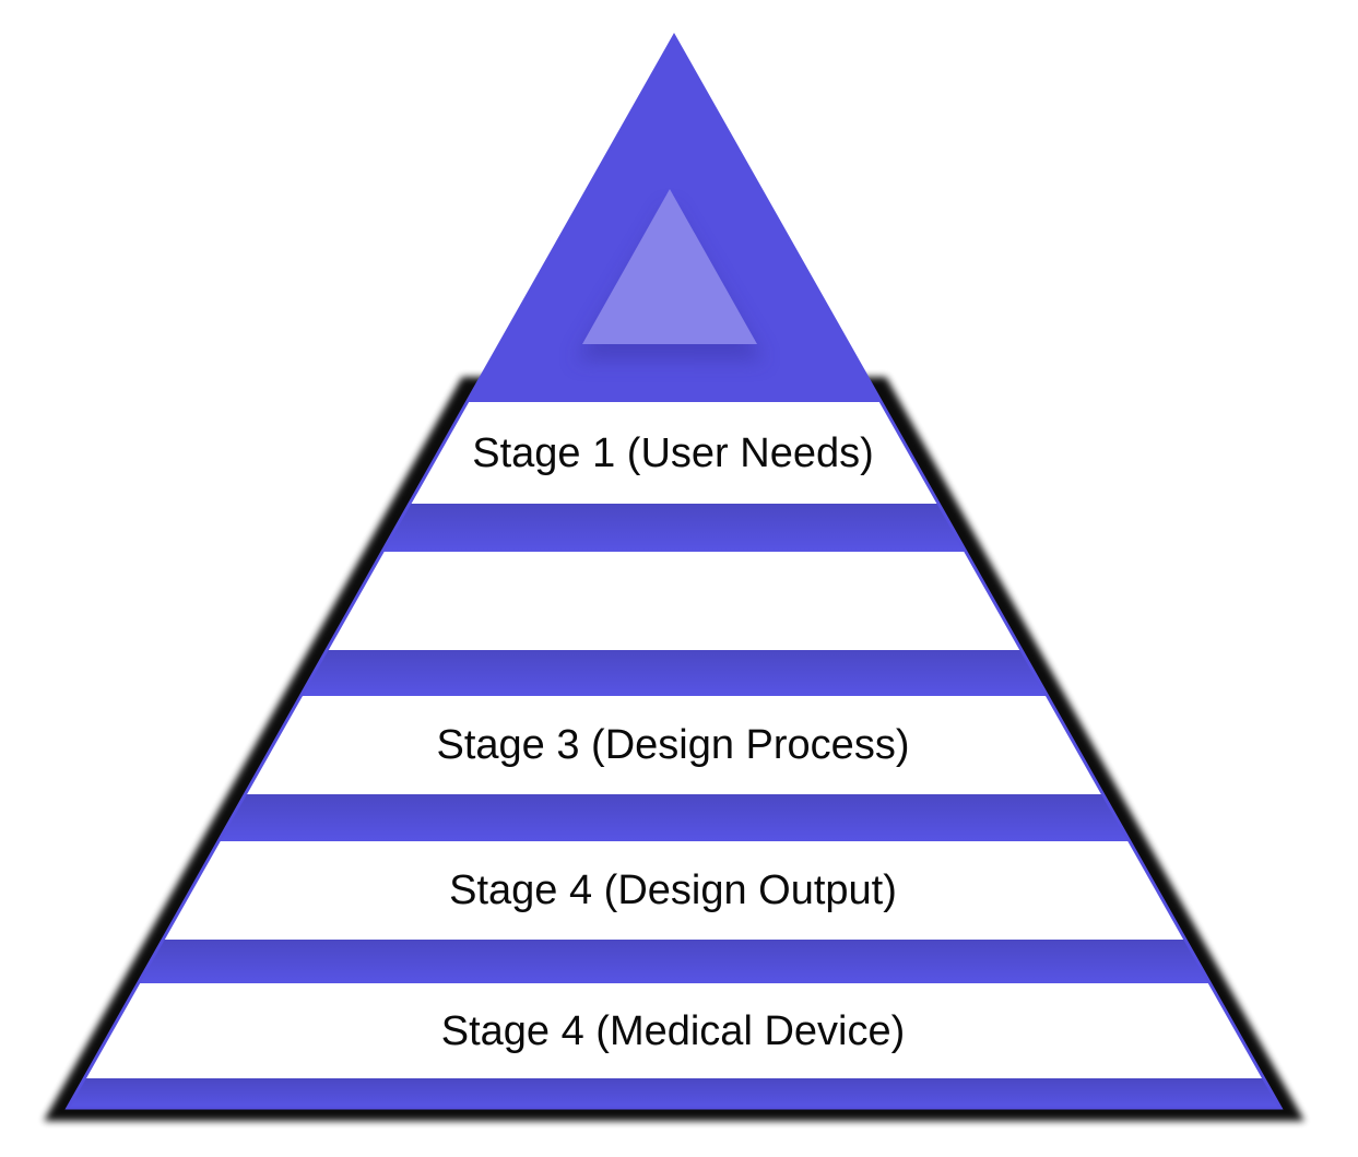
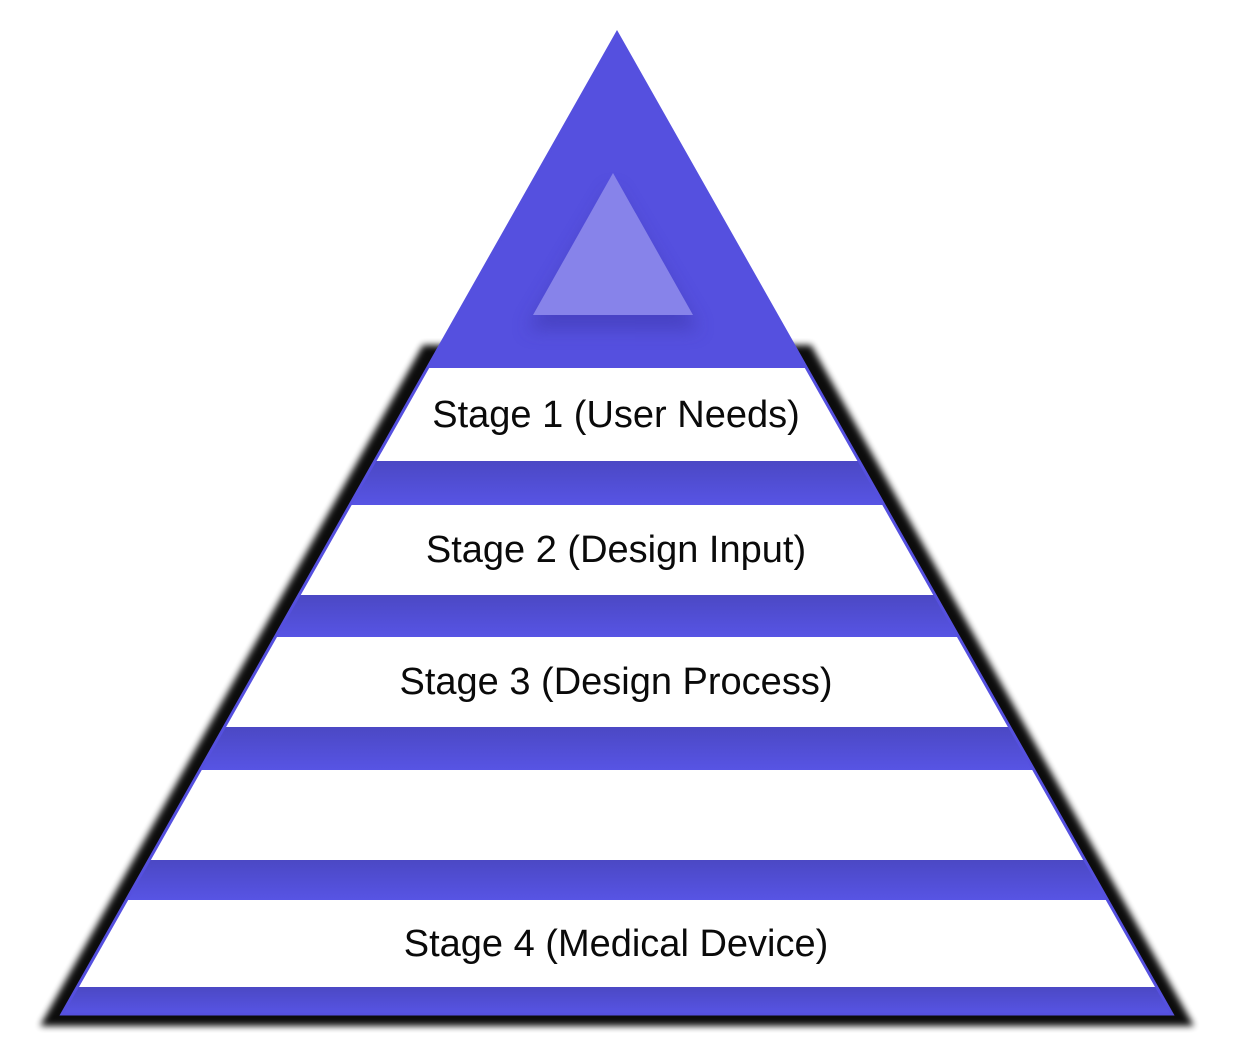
  Stage 1 (User Needs)
+ Stage 2 (Design Input)
  Stage 3 (Design Process)
- Stage 4 (Design Output)
  Stage 4 (Medical Device)
